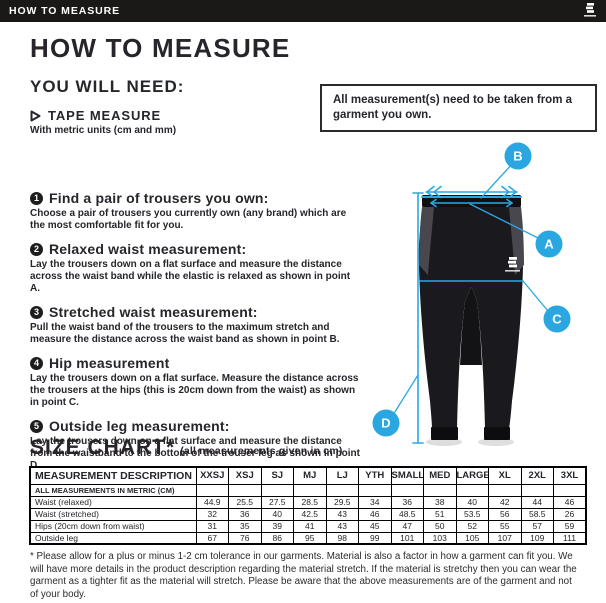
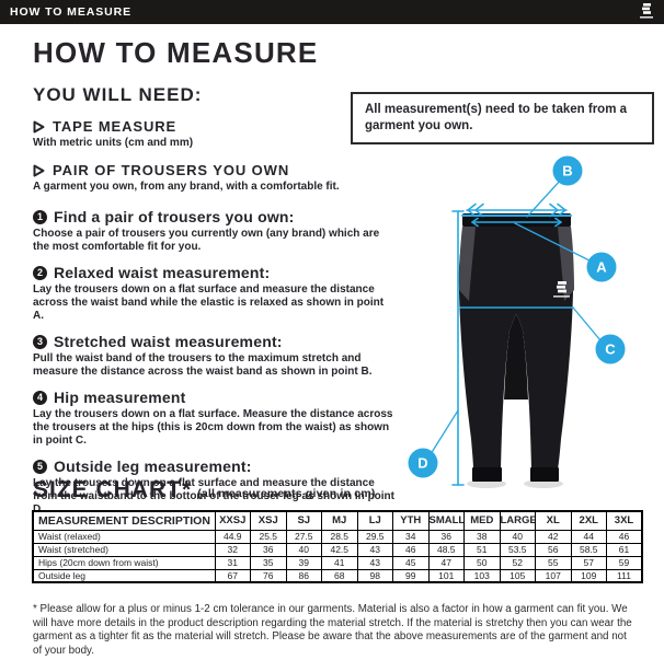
  HOW TO MEASURE
  HOW TO MEASURE
  YOU WILL NEED:
  All measurement(s) need to be taken from a garment you own.
  TAPE MEASURE
  With metric units (cm and mm)
+ PAIR OF TROUSERS YOU OWN
+ A garment you own, from any brand, with a comfortable fit.
  1
  Find a pair of trousers you own:
  Choose a pair of trousers you currently own (any brand) which are the most comfortable fit for you.
  2
  Relaxed waist measurement:
  Lay the trousers down on a flat surface and measure the distance across the waist band while the elastic is relaxed as shown in point A.
  3
  Stretched waist measurement:
  Pull the waist band of the trousers to the maximum stretch and measure the distance across the waist band as shown in point B.
  4
  Hip measurement
  Lay the trousers down on a flat surface. Measure the distance across the trousers at the hips (this is 20cm down from the waist) as shown in point C.
  5
  Outside leg measurement:
  Lay the trousers down on a flat surface and measure the distance from the waistband to the bottom of the trouser leg as shown in point D.
  B
  A
  C
  D
  SIZE CHART* (all measurements given in cm)
  MEASUREMENT DESCRIPTION	XXSJ	XSJ	SJ	MJ	LJ	YTH	SMALL	MED	LARGE	XL	2XL	3XL
- ALL MEASUREMENTS IN METRIC (CM)
  Waist (relaxed)	44.9	25.5	27.5	28.5	29.5	34	36	38	40	42	44	46
- Waist (stretched)	32	36	40	42.5	43	46	48.5	51	53.5	56	58.5	26
+ Waist (stretched)	32	36	40	42.5	43	46	48.5	51	53.5	56	58.5	61
  Hips (20cm down from waist)	31	35	39	41	43	45	47	50	52	55	57	59
- Outside leg	67	76	86	95	98	99	101	103	105	107	109	111
+ Outside leg	67	76	86	68	98	99	101	103	105	107	109	111
  * Please allow for a plus or minus 1-2 cm tolerance in our garments. Material is also a factor in how a garment can fit you. We will have more details in the product description regarding the material stretch. If the material is stretchy then you can wear the garment as a tighter fit as the material will stretch. Please be aware that the above measurements are of the garment and not of your body.
